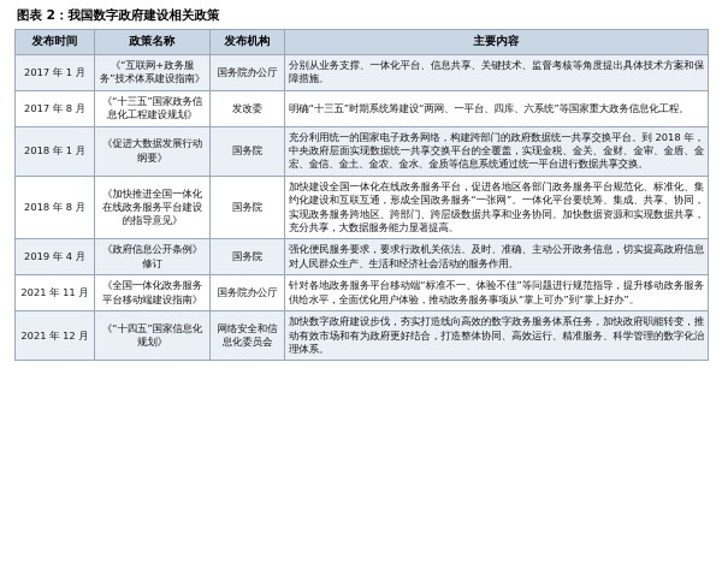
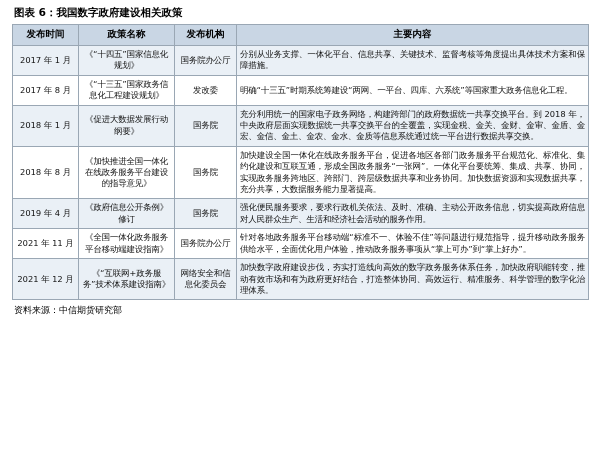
- 图表 2：我国数字政府建设相关政策
+ 图表 6：我国数字政府建设相关政策
  发布时间	政策名称	发布机构	主要内容
- 2017 年 1 月	《“互联网+政务服务”技术体系建设指南》	国务院办公厅	分别从业务支撑、一体化平台、信息共享、关键技术、监督考核等角度提出具体技术方案和保障措施。
+ 2017 年 1 月	《“十四五”国家信息化规划》	国务院办公厅	分别从业务支撑、一体化平台、信息共享、关键技术、监督考核等角度提出具体技术方案和保障措施。
  2017 年 8 月	《“十三五”国家政务信息化工程建设规划》	发改委	明确“十三五”时期系统筹建设“两网、一平台、四库、六系统”等国家重大政务信息化工程。
  2018 年 1 月	《促进大数据发展行动纲要》	国务院	充分利用统一的国家电子政务网络，构建跨部门的政府数据统一共享交换平台。到 2018 年，中央政府层面实现数据统一共享交换平台的全覆盖，实现金税、金关、金财、金审、金盾、金宏、金信、金土、金农、金水、金质等信息系统通过统一平台进行数据共享交换。
  2018 年 8 月	《加快推进全国一体化在线政务服务平台建设的指导意见》	国务院	加快建设全国一体化在线政务服务平台，促进各地区各部门政务服务平台规范化、标准化、集约化建设和互联互通，形成全国政务服务“一张网”。一体化平台要统筹、集成、共享、协同，实现政务服务跨地区、跨部门、跨层级数据共享和业务协同。加快数据资源和实现数据共享，充分共享，大数据服务能力显著提高。
  2019 年 4 月	《政府信息公开条例》修订	国务院	强化便民服务要求，要求行政机关依法、及时、准确、主动公开政务信息，切实提高政府信息对人民群众生产、生活和经济社会活动的服务作用。
  2021 年 11 月	《全国一体化政务服务平台移动端建设指南》	国务院办公厅	针对各地政务服务平台移动端“标准不一、体验不佳”等问题进行规范指导，提升移动政务服务供给水平，全面优化用户体验，推动政务服务事项从“掌上可办”到“掌上好办”。
- 2021 年 12 月	《“十四五”国家信息化规划》	网络安全和信息化委员会	加快数字政府建设步伐，夯实打造线向高效的数字政务服务体系任务，加快政府职能转变，推动有效市场和有为政府更好结合，打造整体协同、高效运行、精准服务、科学管理的数字化治理体系。
+ 2021 年 12 月	《“互联网+政务服务”技术体系建设指南》	网络安全和信息化委员会	加快数字政府建设步伐，夯实打造线向高效的数字政务服务体系任务，加快政府职能转变，推动有效市场和有为政府更好结合，打造整体协同、高效运行、精准服务、科学管理的数字化治理体系。
+ 资料来源：中信期货研究部
